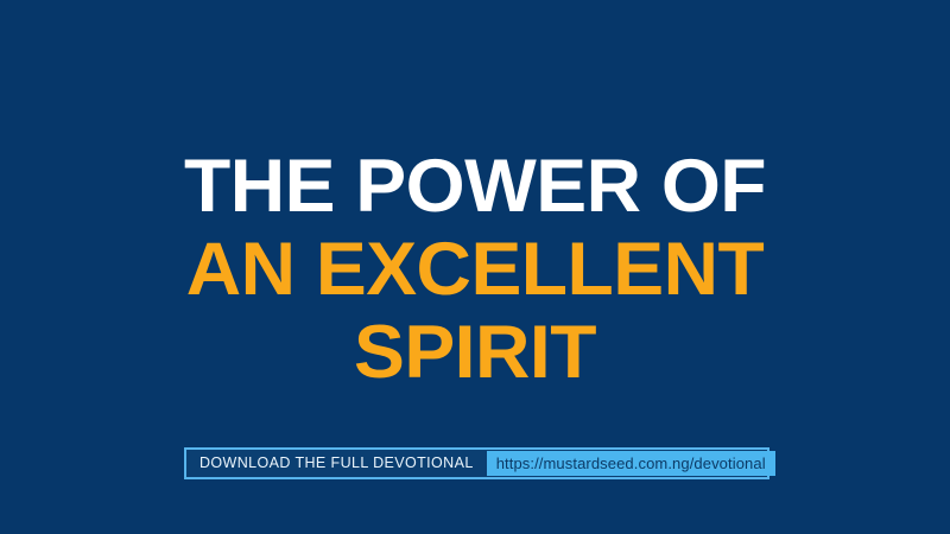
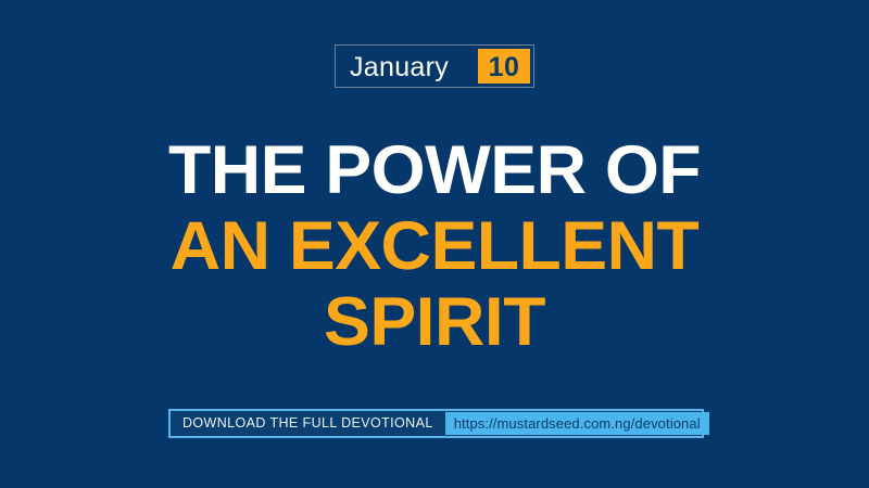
+ January
+ 10
  THE POWER OF
  AN EXCELLENT
  SPIRIT
  DOWNLOAD THE FULL DEVOTIONAL
  https://mustardseed.com.ng/devotional
